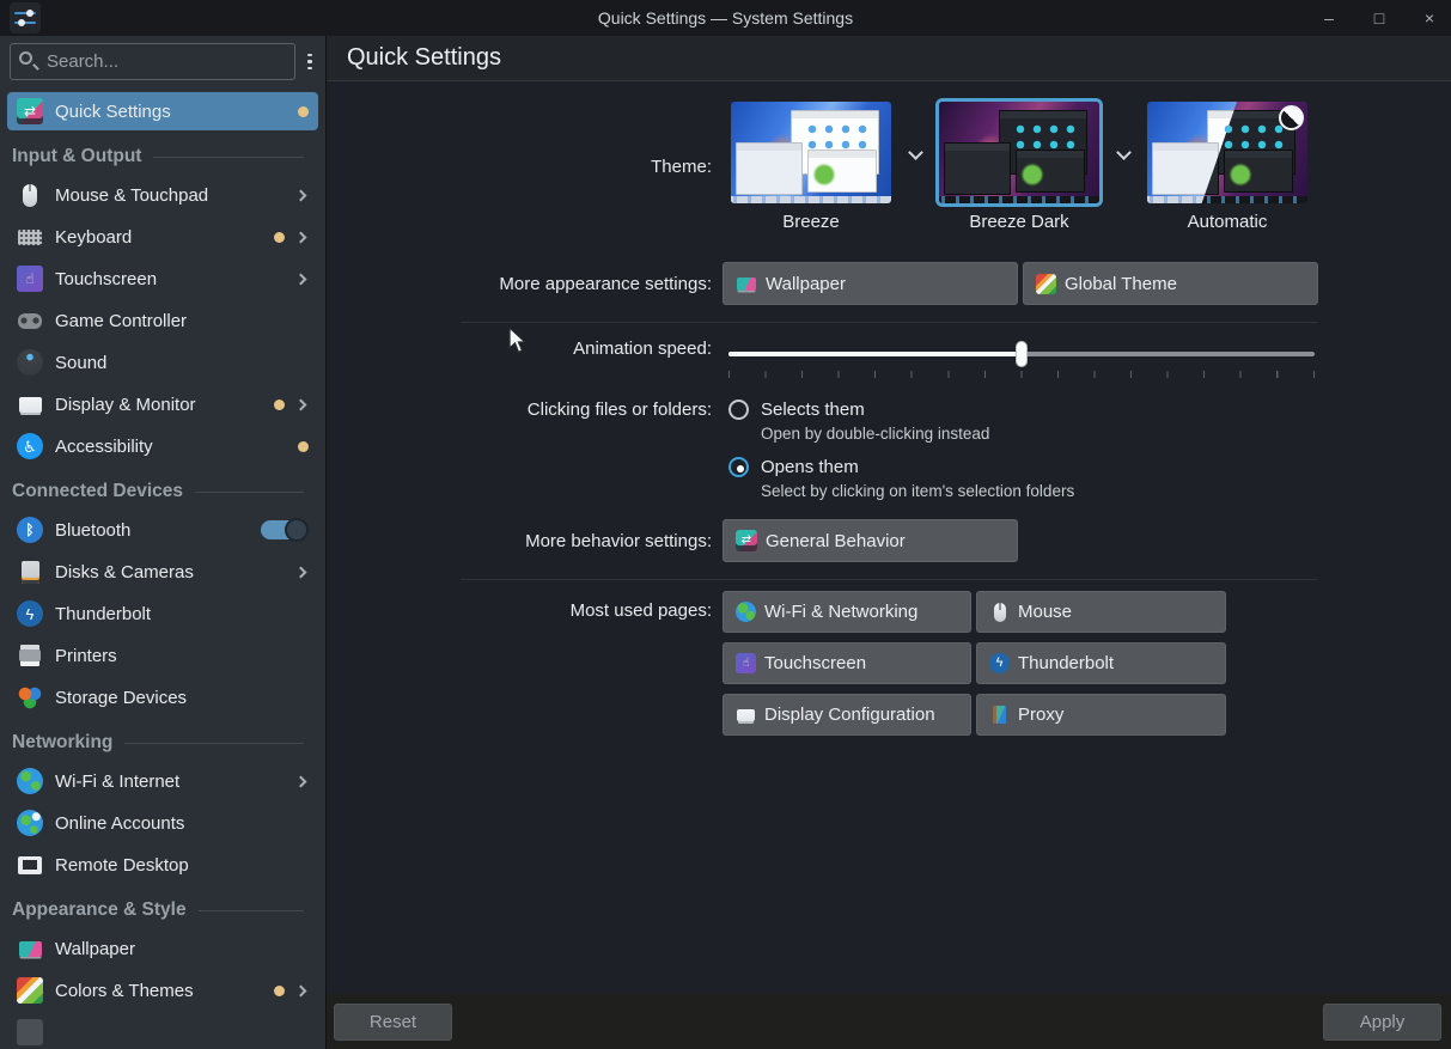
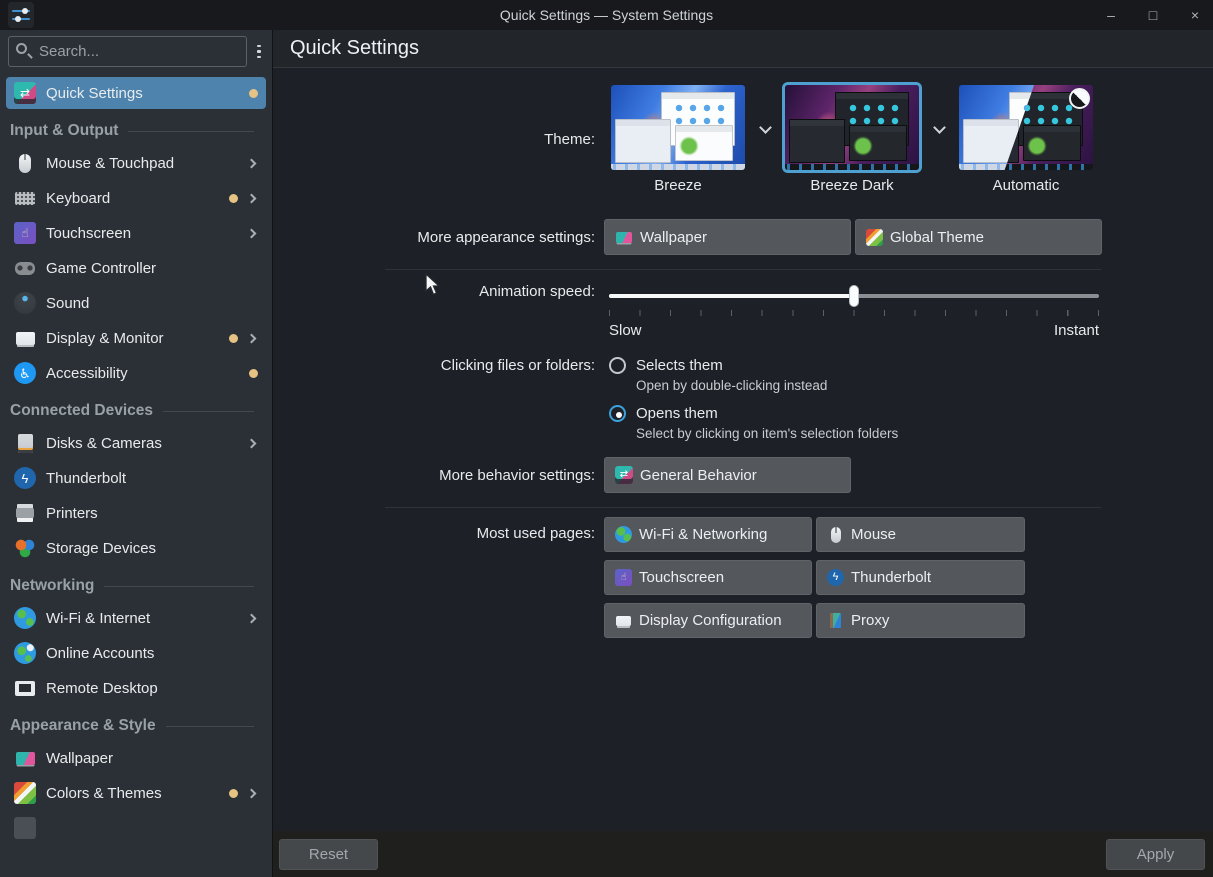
  Quick Settings — System Settings
  –
  □
  ×
  Search...
  ⇄
  Quick Settings
  Input & Output
  Mouse & Touchpad
  Keyboard
  ☝
  Touchscreen
  Game Controller
  Sound
  Display & Monitor
  ♿
  Accessibility
  Connected Devices
- ᛒ
- Bluetooth
  Disks & Cameras
  ϟ
  Thunderbolt
  Printers
  Storage Devices
  Networking
  Wi-Fi & Internet
  Online Accounts
  Remote Desktop
  Appearance & Style
  Wallpaper
  Colors & Themes
  Quick Settings
  Theme:
  Breeze
  Breeze Dark
  Automatic
  More appearance settings:
  Wallpaper
  Global Theme
  Animation speed:
+ Slow
+ Instant
  Clicking files or folders:
  Selects them
  Open by double-clicking instead
  Opens them
  Select by clicking on item's selection folders
  More behavior settings:
  ⇄
  General Behavior
  Most used pages:
  Wi-Fi & Networking
  Mouse
  ☝
  Touchscreen
  ϟ
  Thunderbolt
  Display Configuration
  Proxy
  Reset
  Apply
